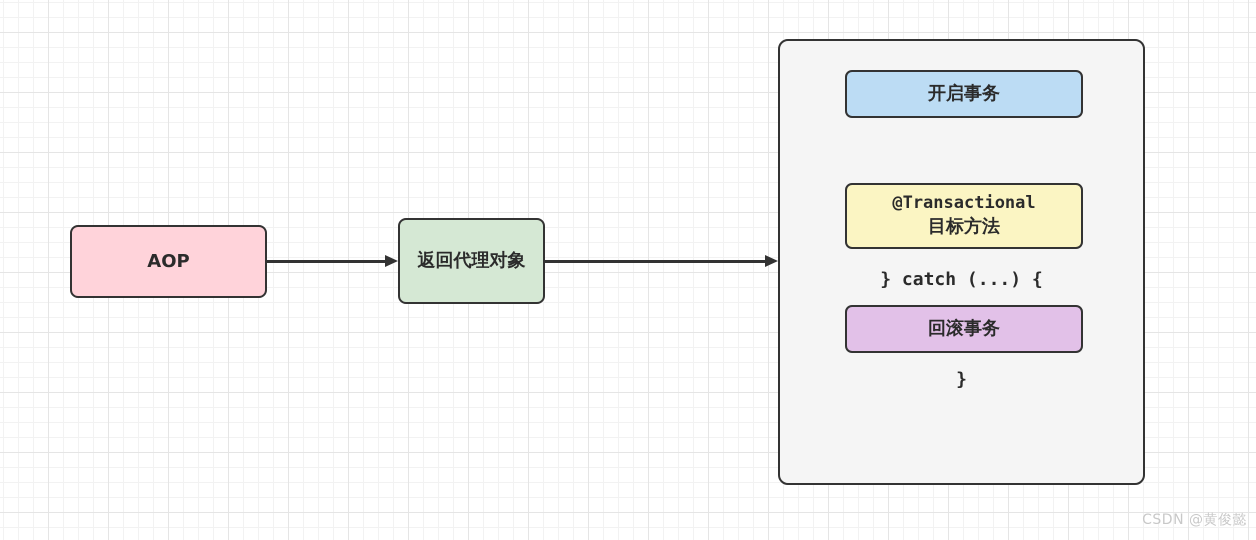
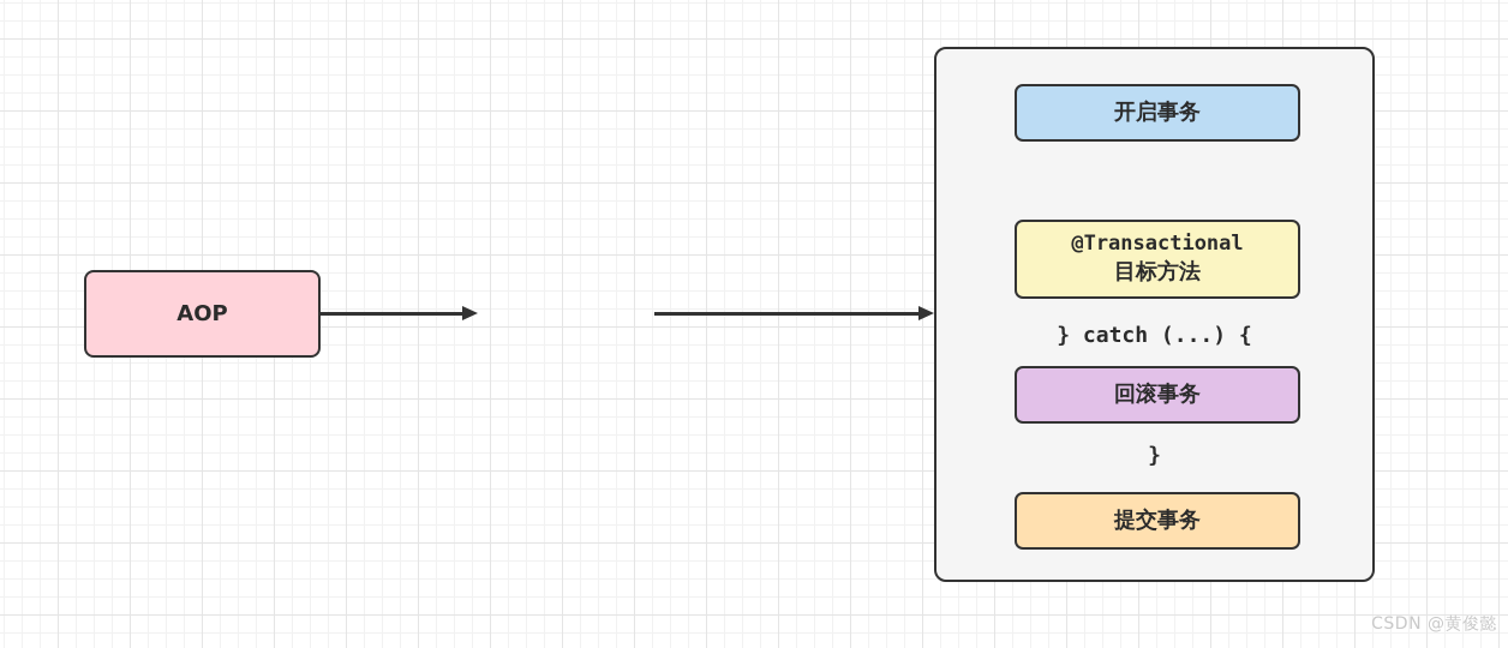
  AOP
- 返回代理对象
  开启事务
  @Transactional
  目标方法
  } catch (...) {
  回滚事务
  }
+ 提交事务
  CSDN @黄俊懿
